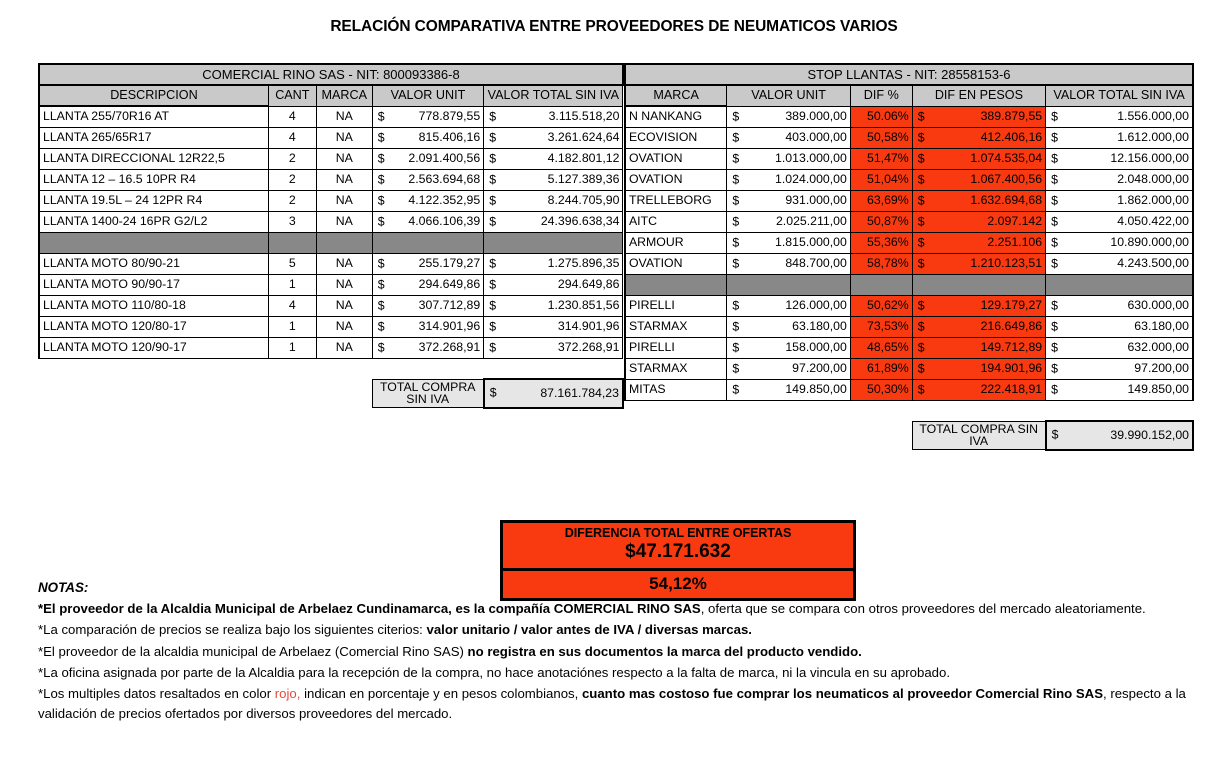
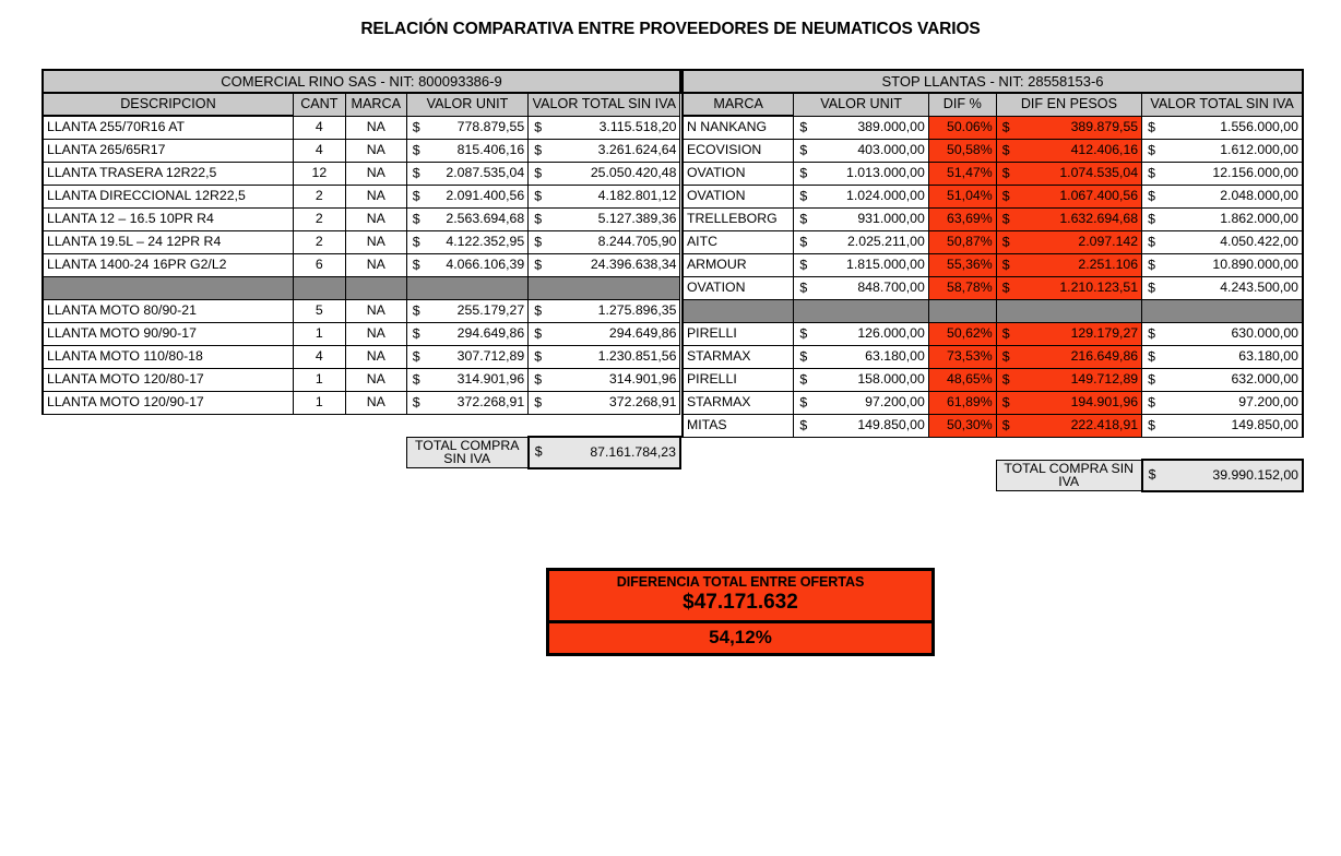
  RELACIÓN COMPARATIVA ENTRE PROVEEDORES DE NEUMATICOS VARIOS
- COMERCIAL RINO SAS - NIT: 800093386-8
+ COMERCIAL RINO SAS - NIT: 800093386-9
  DESCRIPCION	CANT	MARCA	VALOR UNIT	VALOR TOTAL SIN IVA
  LLANTA 255/70R16 AT	4	NA	$ 778.879,55	$ 3.115.518,20
  LLANTA 265/65R17	4	NA	$ 815.406,16	$ 3.261.624,64
+ LLANTA TRASERA 12R22,5	12	NA	$ 2.087.535,04	$ 25.050.420,48
  LLANTA DIRECCIONAL 12R22,5	2	NA	$ 2.091.400,56	$ 4.182.801,12
  LLANTA 12 – 16.5 10PR R4	2	NA	$ 2.563.694,68	$ 5.127.389,36
  LLANTA 19.5L – 24 12PR R4	2	NA	$ 4.122.352,95	$ 8.244.705,90
- LLANTA 1400-24 16PR G2/L2	3	NA	$ 4.066.106,39	$ 24.396.638,34
+ LLANTA 1400-24 16PR G2/L2	6	NA	$ 4.066.106,39	$ 24.396.638,34
  LLANTA MOTO 80/90-21	5	NA	$ 255.179,27	$ 1.275.896,35
  LLANTA MOTO 90/90-17	1	NA	$ 294.649,86	$ 294.649,86
  LLANTA MOTO 110/80-18	4	NA	$ 307.712,89	$ 1.230.851,56
  LLANTA MOTO 120/80-17	1	NA	$ 314.901,96	$ 314.901,96
  LLANTA MOTO 120/90-17	1	NA	$ 372.268,91	$ 372.268,91
  			TOTAL COMPRA SIN IVA	$ 87.161.784,23
  STOP LLANTAS - NIT: 28558153-6
  MARCA	VALOR UNIT	DIF %	DIF EN PESOS	VALOR TOTAL SIN IVA
  N NANKANG	$ 389.000,00	50.06%	$ 389.879,55	$ 1.556.000,00
  ECOVISION	$ 403.000,00	50,58%	$ 412.406,16	$ 1.612.000,00
  OVATION	$ 1.013.000,00	51,47%	$ 1.074.535,04	$ 12.156.000,00
  OVATION	$ 1.024.000,00	51,04%	$ 1.067.400,56	$ 2.048.000,00
  TRELLEBORG	$ 931.000,00	63,69%	$ 1.632.694,68	$ 1.862.000,00
  AITC	$ 2.025.211,00	50,87%	$ 2.097.142	$ 4.050.422,00
  ARMOUR	$ 1.815.000,00	55,36%	$ 2.251.106	$ 10.890.000,00
  OVATION	$ 848.700,00	58,78%	$ 1.210.123,51	$ 4.243.500,00
  PIRELLI	$ 126.000,00	50,62%	$ 129.179,27	$ 630.000,00
  STARMAX	$ 63.180,00	73,53%	$ 216.649,86	$ 63.180,00
  PIRELLI	$ 158.000,00	48,65%	$ 149.712,89	$ 632.000,00
  STARMAX	$ 97.200,00	61,89%	$ 194.901,96	$ 97.200,00
  MITAS	$ 149.850,00	50,30%	$ 222.418,91	$ 149.850,00
  			TOTAL COMPRA SIN IVA	$ 39.990.152,00
  DIFERENCIA TOTAL ENTRE OFERTAS
  $47.171.632
  54,12%
- NOTAS:
- *El proveedor de la Alcaldia Municipal de Arbelaez Cundinamarca, es la compañía COMERCIAL RINO SAS, oferta que se compara con otros proveedores del mercado aleatoriamente.
- *La comparación de precios se realiza bajo los siguientes citerios: valor unitario / valor antes de IVA / diversas marcas.
- *El proveedor de la alcaldia municipal de Arbelaez (Comercial Rino SAS) no registra en sus documentos la marca del producto vendido.
- *La oficina asignada por parte de la Alcaldia para la recepción de la compra, no hace anotaciónes respecto a la falta de marca, ni la vincula en su aprobado.
- *Los multiples datos resaltados en color rojo, indican en porcentaje y en pesos colombianos, cuanto mas costoso fue comprar los neumaticos al proveedor Comercial Rino SAS, respecto a la validación de precios ofertados por diversos proveedores del mercado.
